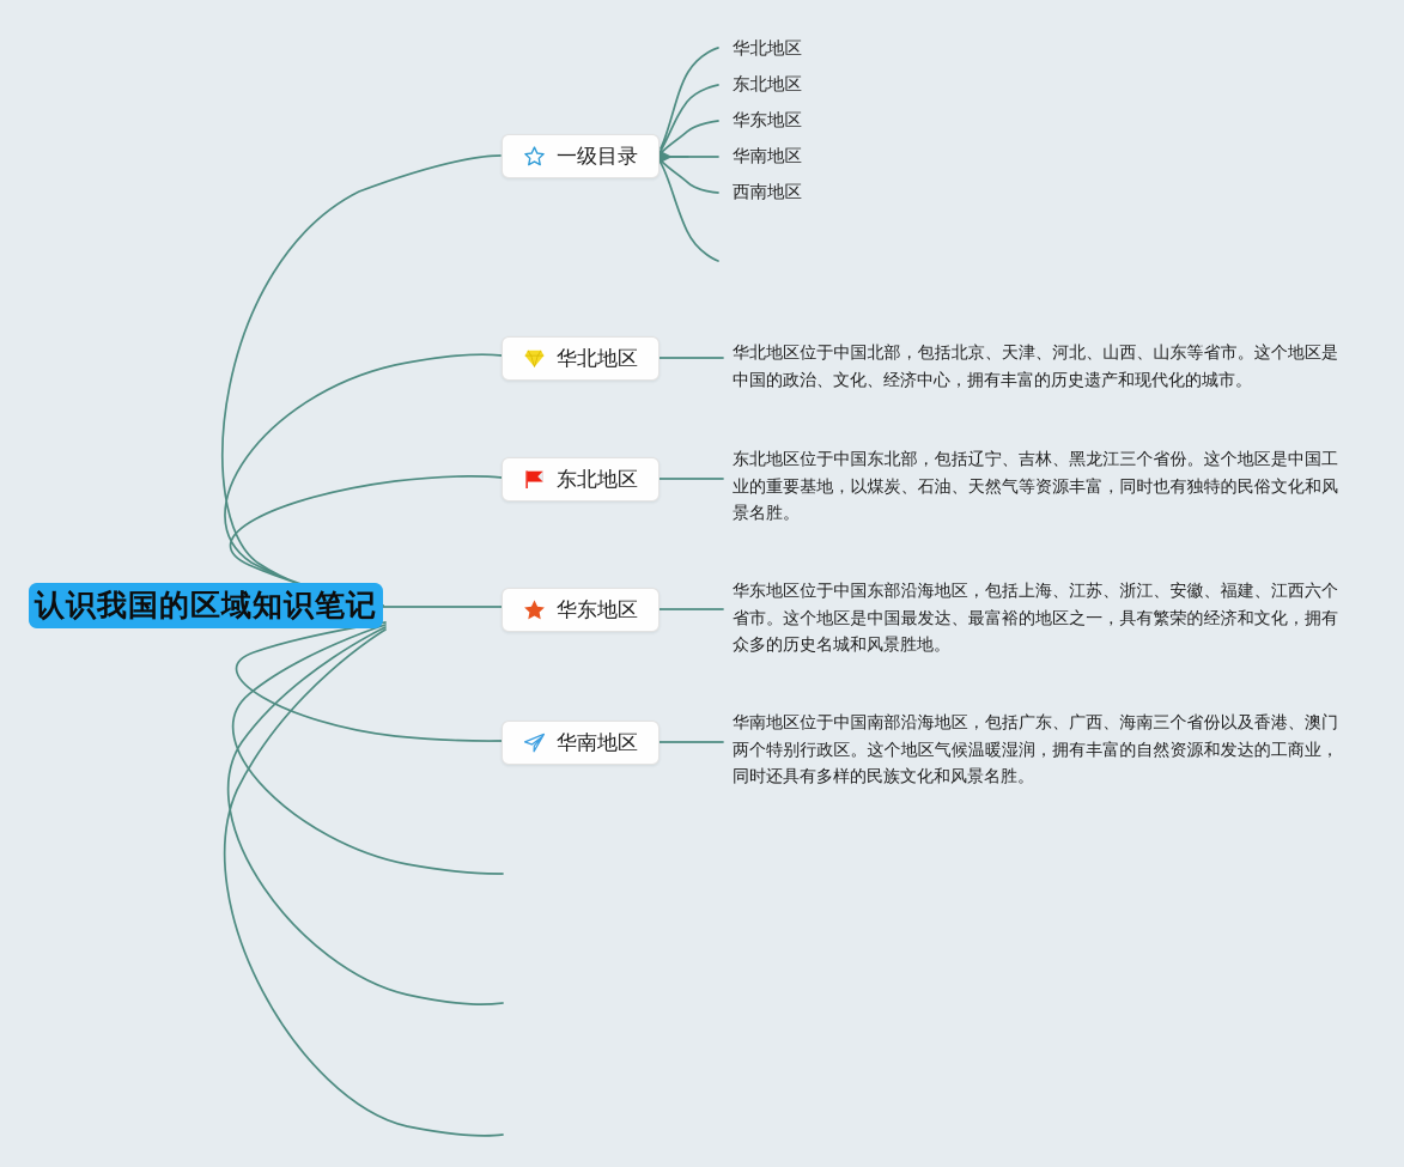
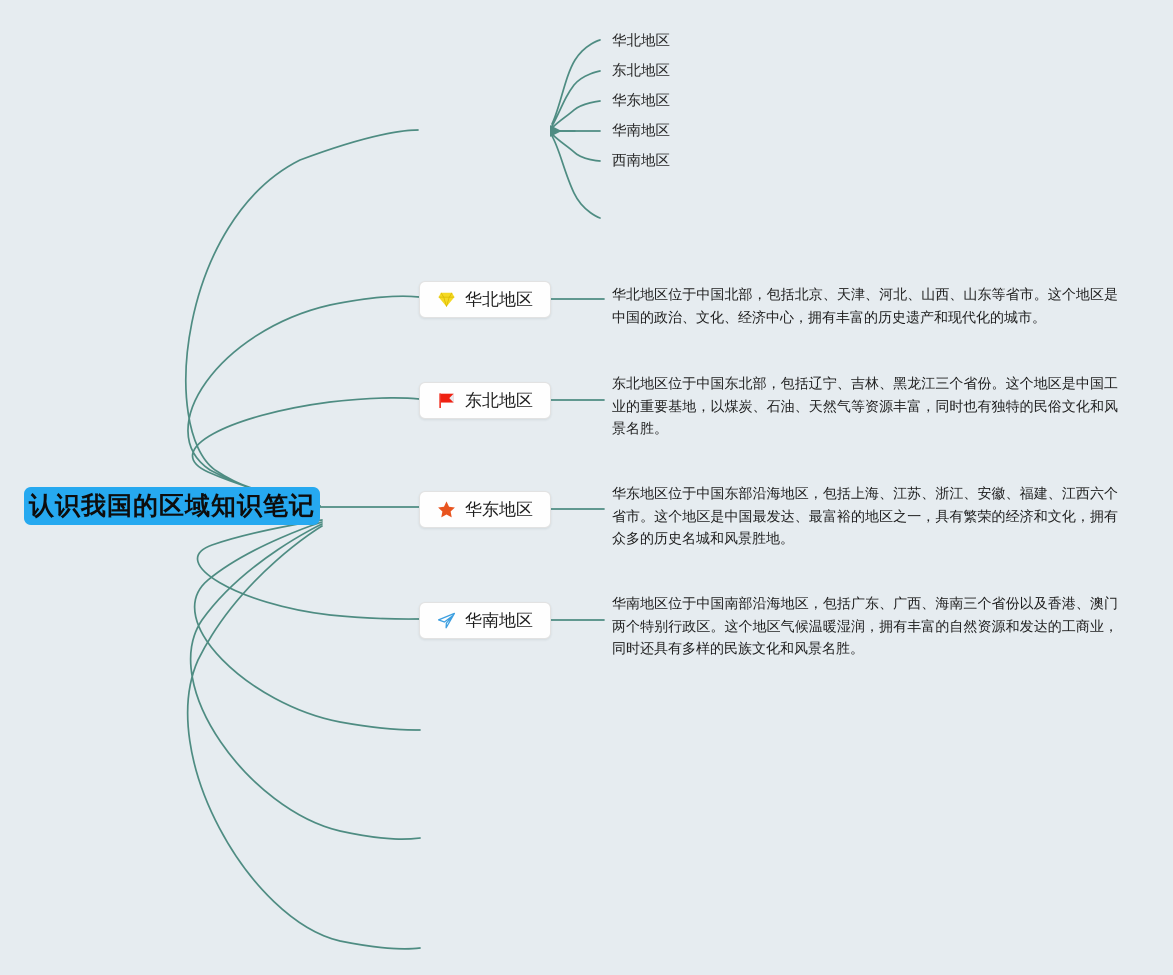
  认识我国的区域知识笔记
- 一级目录
  华北地区
  东北地区
  华东地区
  华南地区
  西南地区
  华北地区
  华北地区位于中国北部，包括北京、天津、河北、山西、山东等省市。这个地区是中国的政治、文化、经济中心，拥有丰富的历史遗产和现代化的城市。
  东北地区
  东北地区位于中国东北部，包括辽宁、吉林、黑龙江三个省份。这个地区是中国工业的重要基地，以煤炭、石油、天然气等资源丰富，同时也有独特的民俗文化和风景名胜。
  华东地区
  华东地区位于中国东部沿海地区，包括上海、江苏、浙江、安徽、福建、江西六个省市。这个地区是中国最发达、最富裕的地区之一，具有繁荣的经济和文化，拥有众多的历史名城和风景胜地。
  华南地区
  华南地区位于中国南部沿海地区，包括广东、广西、海南三个省份以及香港、澳门两个特别行政区。这个地区气候温暖湿润，拥有丰富的自然资源和发达的工商业，同时还具有多样的民族文化和风景名胜。
